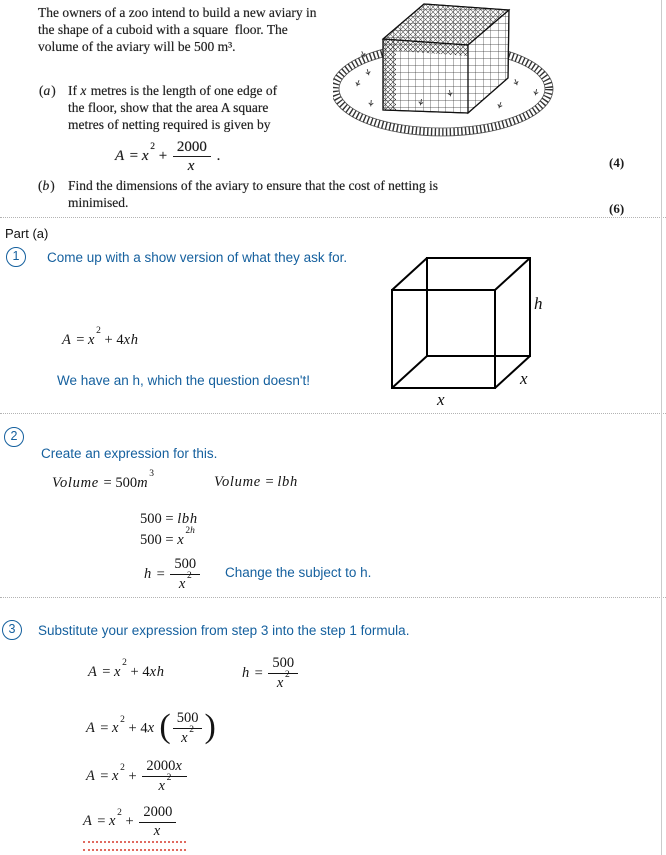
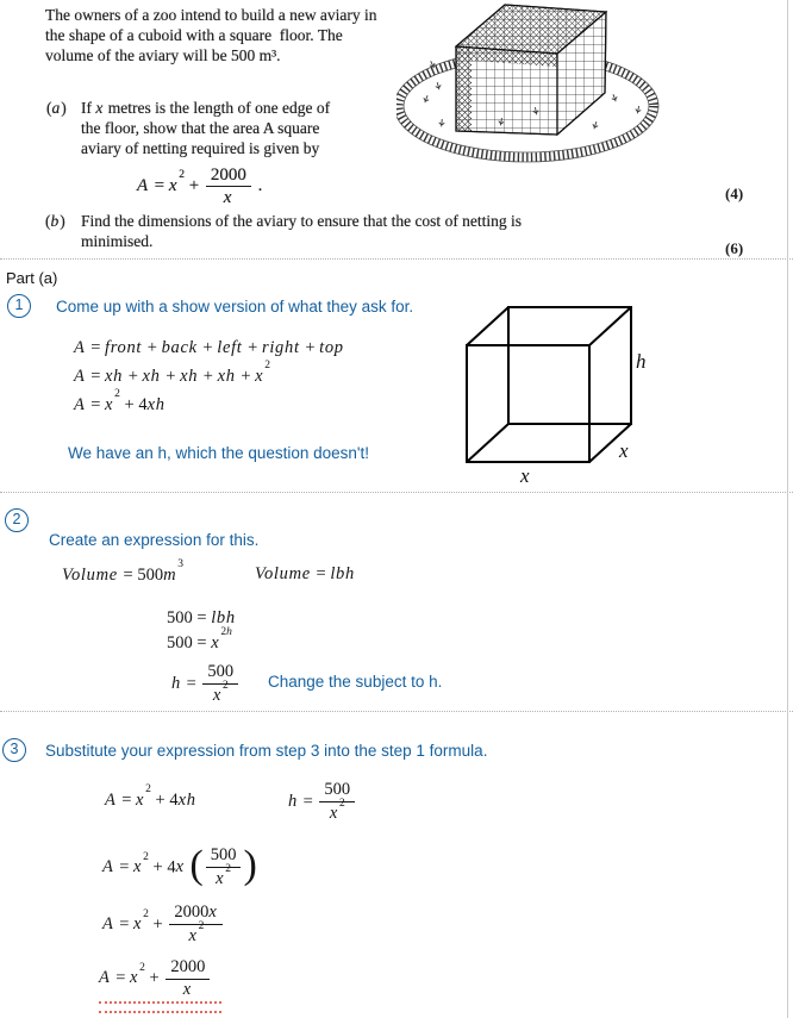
  The owners of a zoo intend to build a new aviary in
  the shape of a cuboid with a square floor. The
  volume of the aviary will be 500 m³.
  (a)
  If x metres is the length of one edge of
  the floor, show that the area A square
- metres of netting required is given by
+ aviary of netting required is given by
  A = x2 +
  2000
  x
  .
  (b)
  Find the dimensions of the aviary to ensure that the cost of netting is
  minimised.
  (4)
  (6)
  Part (a)
  1
  Come up with a show version of what they ask for.
+ A = front + back + left + right + top
+ A = xh + xh + xh + xh + x2
  A = x2 + 4xh
  We have an h, which the question doesn't!
  h
  x
  x
  2
  Create an expression for this.
  Volume = 500m3
  Volume = lbh
  500 = lbh
  500 = x2h
  h =
  500
  x2
  Change the subject to h.
  3
  Substitute your expression from step 3 into the step 1 formula.
  A = x2 + 4xh
  h =
  500
  x2
  A = x2 + 4x (
  500
  x2
  )
  A = x2 +
  2000x
  x2
  A = x2 +
  2000
  x
